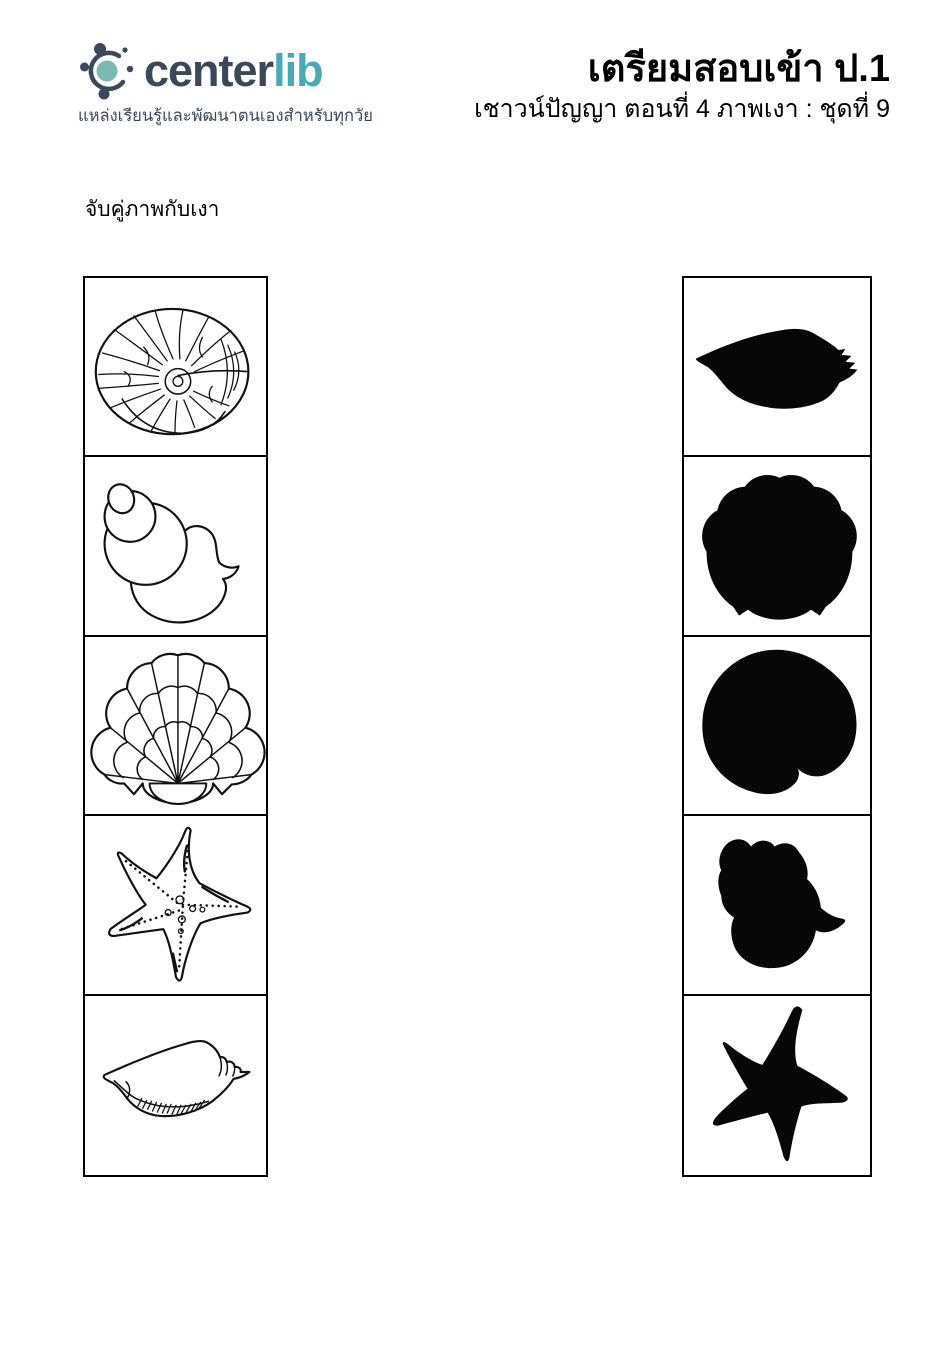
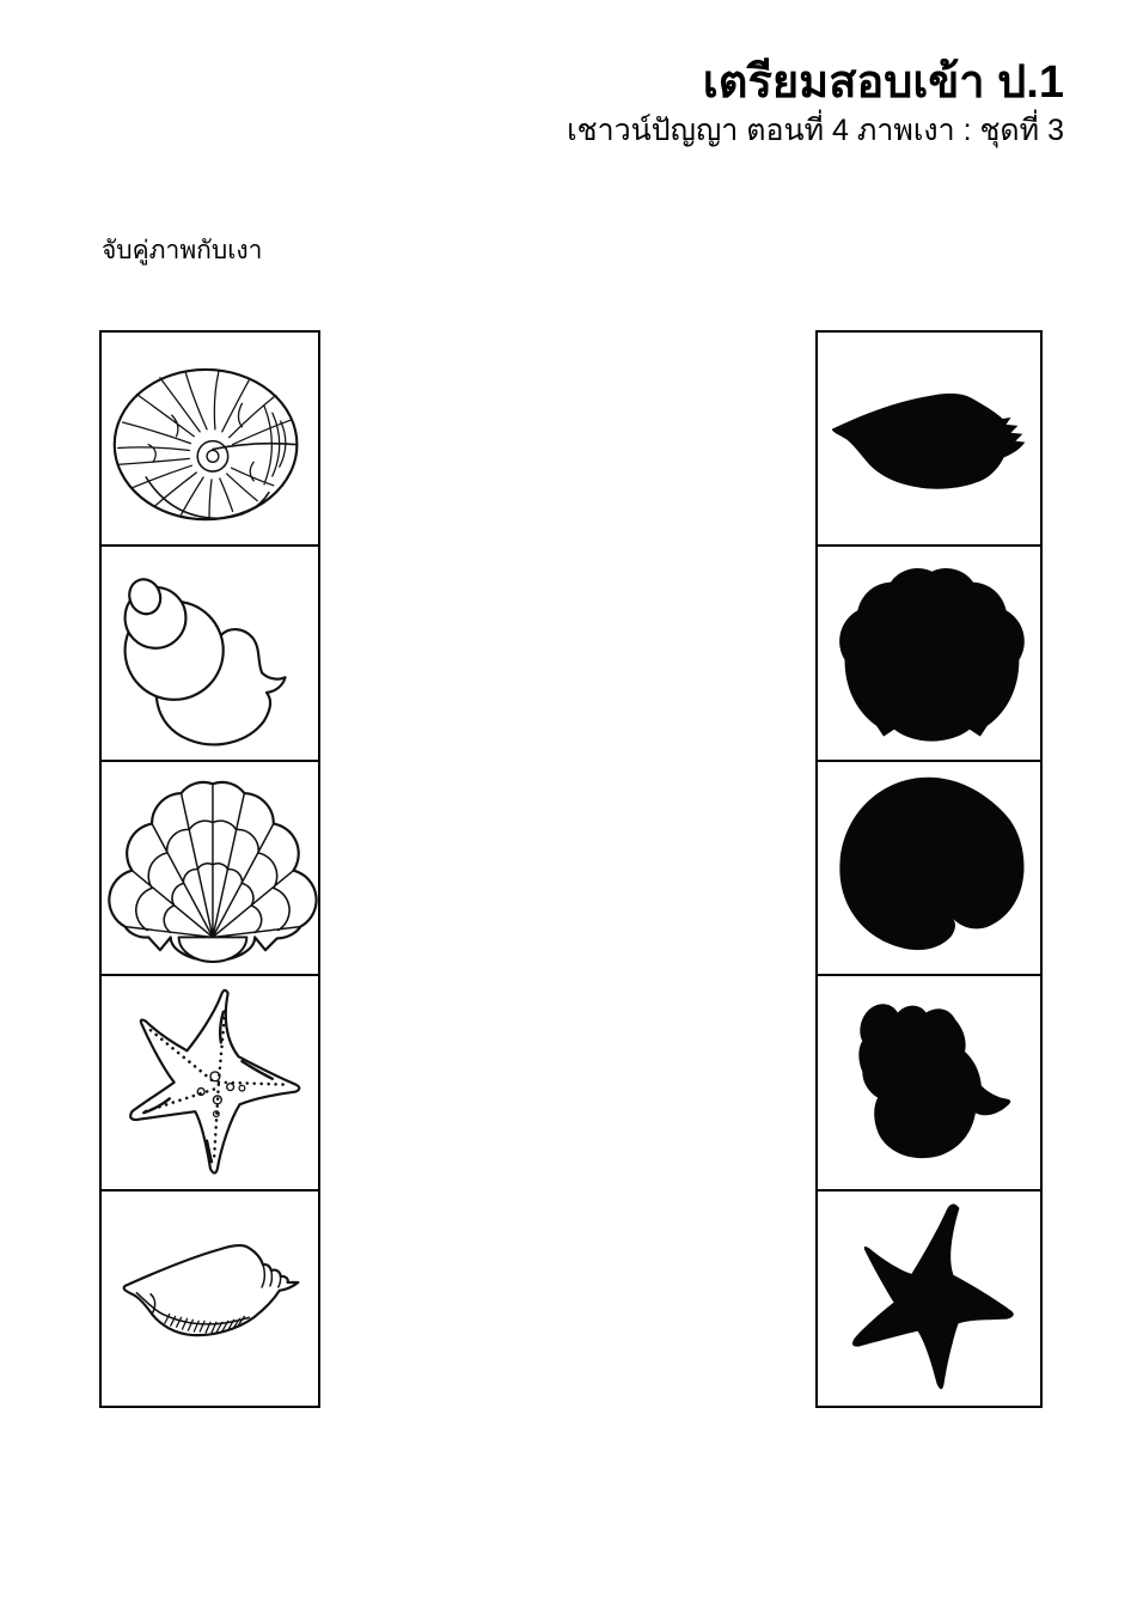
- centerlib
- แหล่งเรียนรู้และพัฒนาตนเองสำหรับทุกวัย
  เตรียมสอบเข้า ป.1
- เชาวน์ปัญญา ตอนที่ 4 ภาพเงา : ชุดที่ 9
+ เชาวน์ปัญญา ตอนที่ 4 ภาพเงา : ชุดที่ 3
  จับคู่ภาพกับเงา
